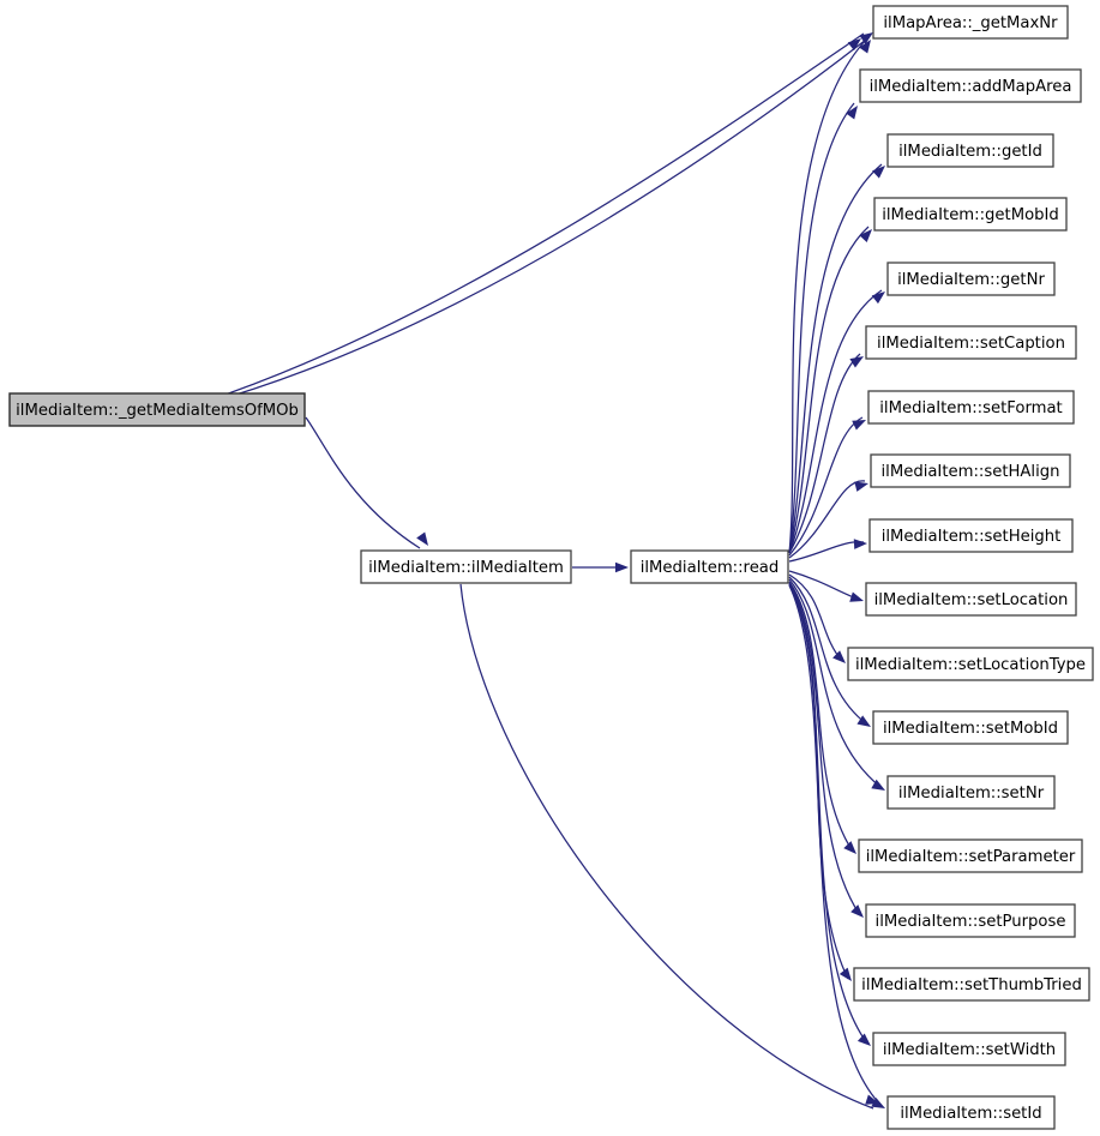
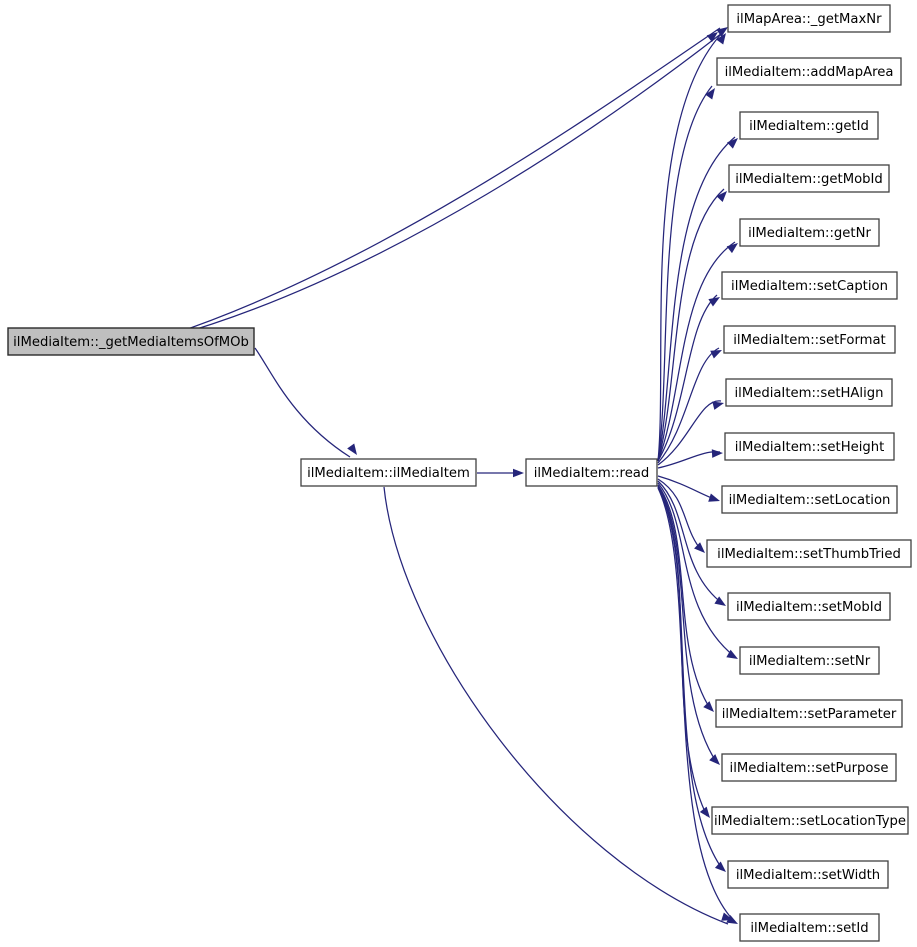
  ilMediaItem::_getMediaItemsOfMOb
  ilMediaItem::ilMediaItem
  ilMediaItem::read
  ilMapArea::_getMaxNr
  ilMediaItem::addMapArea
  ilMediaItem::getId
  ilMediaItem::getMobId
  ilMediaItem::getNr
  ilMediaItem::setCaption
  ilMediaItem::setFormat
  ilMediaItem::setHAlign
  ilMediaItem::setHeight
  ilMediaItem::setLocation
- ilMediaItem::setLocationType
+ ilMediaItem::setThumbTried
  ilMediaItem::setMobId
  ilMediaItem::setNr
  ilMediaItem::setParameter
  ilMediaItem::setPurpose
- ilMediaItem::setThumbTried
+ ilMediaItem::setLocationType
  ilMediaItem::setWidth
  ilMediaItem::setId
